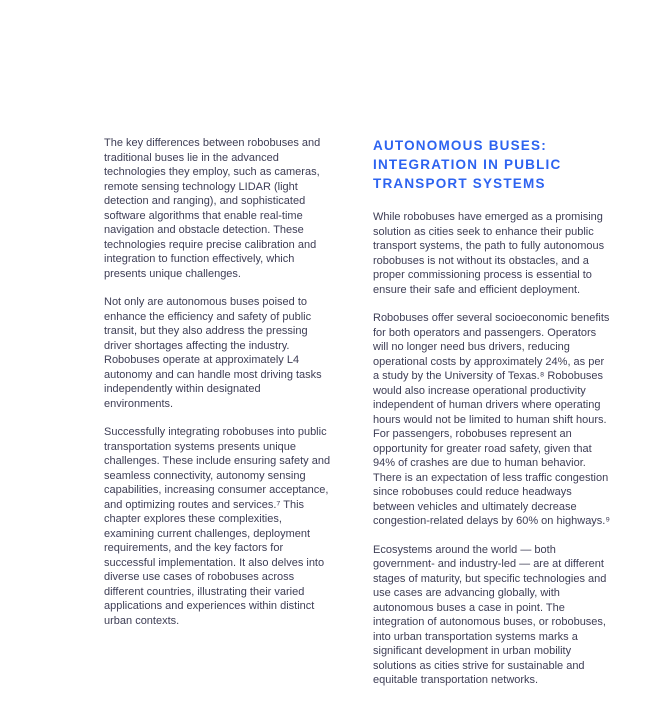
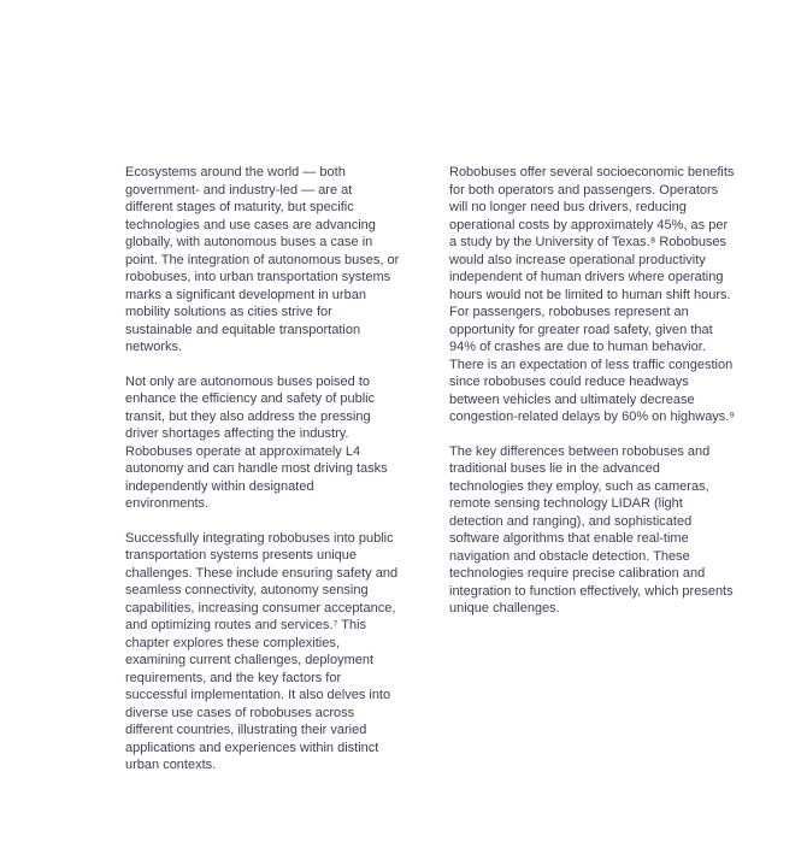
- The key differences between robobuses and traditional buses lie in the advanced technologies they employ, such as cameras, remote sensing technology LIDAR (light detection and ranging), and sophisticated software algorithms that enable real-time navigation and obstacle detection. These technologies require precise calibration and integration to function effectively, which presents unique challenges.
+ Ecosystems around the world — both government- and industry-led — are at different stages of maturity, but specific technologies and use cases are advancing globally, with autonomous buses a case in point. The integration of autonomous buses, or robobuses, into urban transportation systems marks a significant development in urban mobility solutions as cities strive for sustainable and equitable transportation networks.
  Not only are autonomous buses poised to enhance the efficiency and safety of public transit, but they also address the pressing driver shortages affecting the industry. Robobuses operate at approximately L4 autonomy and can handle most driving tasks independently within designated environments.
  Successfully integrating robobuses into public transportation systems presents unique challenges. These include ensuring safety and seamless connectivity, autonomy sensing capabilities, increasing consumer acceptance, and optimizing routes and services.⁷ This chapter explores these complexities, examining current challenges, deployment requirements, and the key factors for successful implementation. It also delves into diverse use cases of robobuses across different countries, illustrating their varied applications and experiences within distinct urban contexts.
- AUTONOMOUS BUSES: INTEGRATION IN PUBLIC TRANSPORT SYSTEMS
- While robobuses have emerged as a promising solution as cities seek to enhance their public transport systems, the path to fully autonomous robobuses is not without its obstacles, and a proper commissioning process is essential to ensure their safe and efficient deployment.
- Robobuses offer several socioeconomic benefits for both operators and passengers. Operators will no longer need bus drivers, reducing operational costs by approximately 24%, as per a study by the University of Texas.⁸ Robobuses would also increase operational productivity independent of human drivers where operating hours would not be limited to human shift hours. For passengers, robobuses represent an opportunity for greater road safety, given that 94% of crashes are due to human behavior. There is an expectation of less traffic congestion since robobuses could reduce headways between vehicles and ultimately decrease congestion-related delays by 60% on highways.⁹
+ Robobuses offer several socioeconomic benefits for both operators and passengers. Operators will no longer need bus drivers, reducing operational costs by approximately 45%, as per a study by the University of Texas.⁸ Robobuses would also increase operational productivity independent of human drivers where operating hours would not be limited to human shift hours. For passengers, robobuses represent an opportunity for greater road safety, given that 94% of crashes are due to human behavior. There is an expectation of less traffic congestion since robobuses could reduce headways between vehicles and ultimately decrease congestion-related delays by 60% on highways.⁹
- Ecosystems around the world — both government- and industry-led — are at different stages of maturity, but specific technologies and use cases are advancing globally, with autonomous buses a case in point. The integration of autonomous buses, or robobuses, into urban transportation systems marks a significant development in urban mobility solutions as cities strive for sustainable and equitable transportation networks.
+ The key differences between robobuses and traditional buses lie in the advanced technologies they employ, such as cameras, remote sensing technology LIDAR (light detection and ranging), and sophisticated software algorithms that enable real-time navigation and obstacle detection. These technologies require precise calibration and integration to function effectively, which presents unique challenges.
